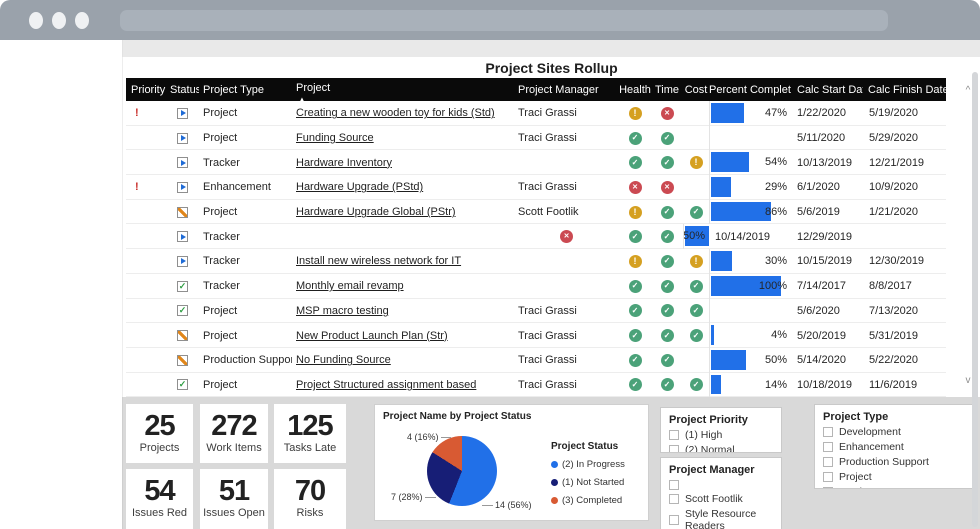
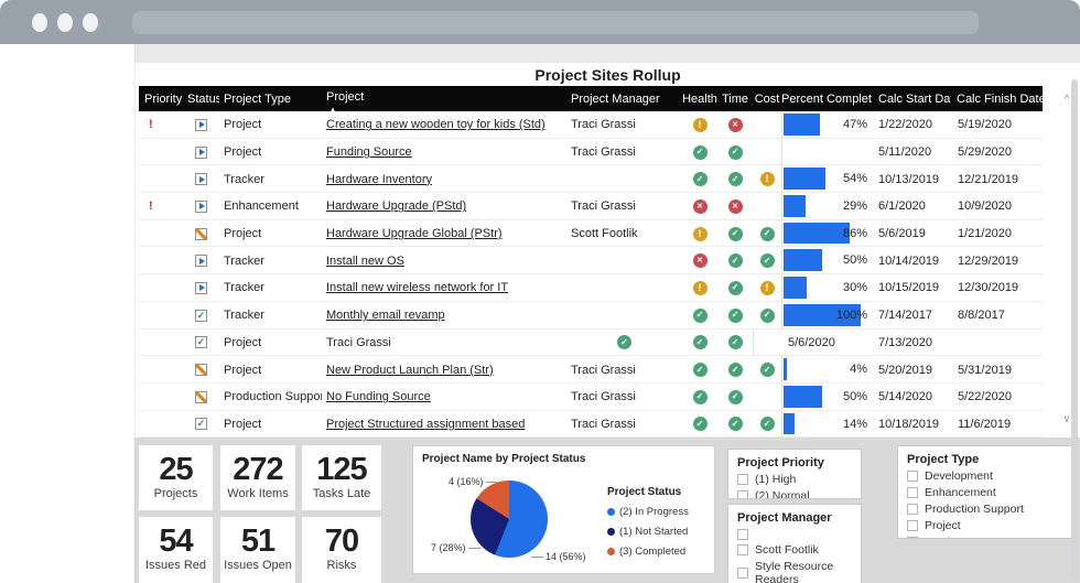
  Project Sites Rollup
  Priority
  Status
  Project Type
  Project
  Project Manager
  Health
  Time
  Cost
  Percent Complet
  Calc Start Da
  Calc Finish Date
  !
  Project
  Creating a new wooden toy for kids (Std)
  Traci Grassi
  !
  47%
  1/22/2020
  5/19/2020
  Project
  Funding Source
  Traci Grassi
  ✓
  ✓
  5/11/2020
  5/29/2020
  Tracker
  Hardware Inventory
  ✓
  ✓
  !
  54%
  10/13/2019
  12/21/2019
  !
  Enhancement
  Hardware Upgrade (PStd)
  Traci Grassi
  29%
  6/1/2020
  10/9/2020
  Project
  Hardware Upgrade Global (PStr)
  Scott Footlik
  !
  ✓
  ✓
  86%
  5/6/2019
  1/21/2020
  Tracker
+ Install new OS
  ✓
  ✓
  50%
  10/14/2019
  12/29/2019
  Tracker
  Install new wireless network for IT
  !
  ✓
  !
  30%
  10/15/2019
  12/30/2019
  Tracker
  Monthly email revamp
  ✓
  ✓
  ✓
  100%
  7/14/2017
  8/8/2017
  Project
- MSP macro testing
  Traci Grassi
  ✓
  ✓
  ✓
  5/6/2020
  7/13/2020
  Project
  New Product Launch Plan (Str)
  Traci Grassi
  ✓
  ✓
  ✓
  4%
  5/20/2019
  5/31/2019
  Production Suppo
  No Funding Source
  Traci Grassi
  ✓
  ✓
  50%
  5/14/2020
  5/22/2020
  Project
  Project Structured assignment based
  Traci Grassi
  ✓
  ✓
  ✓
  14%
  10/18/2019
  11/6/2019
  ^
  v
  25
  Projects
  272
  Work Items
  125
  Tasks Late
  54
  Issues Red
  51
  Issues Open
  70
  Risks
  Project Name by Project Status
  14 (56%)
  7 (28%)
  4 (16%)
  Project Status
  (2) In Progress
  (1) Not Started
  (3) Completed
  Project Priority
  (1) High
  (2) Normal
  Project Manager
  Scott Footlik
  Style Resource Readers
  Project Type
  Development
  Enhancement
  Production Support
  Project
